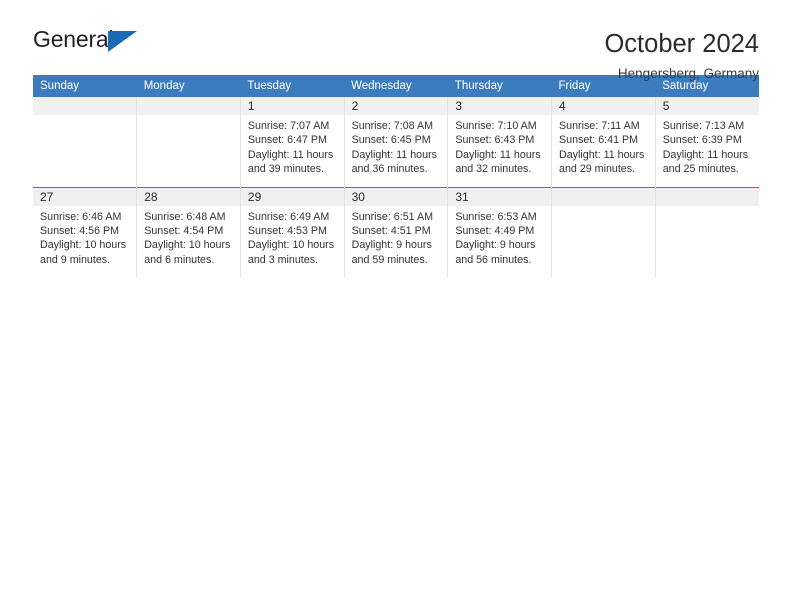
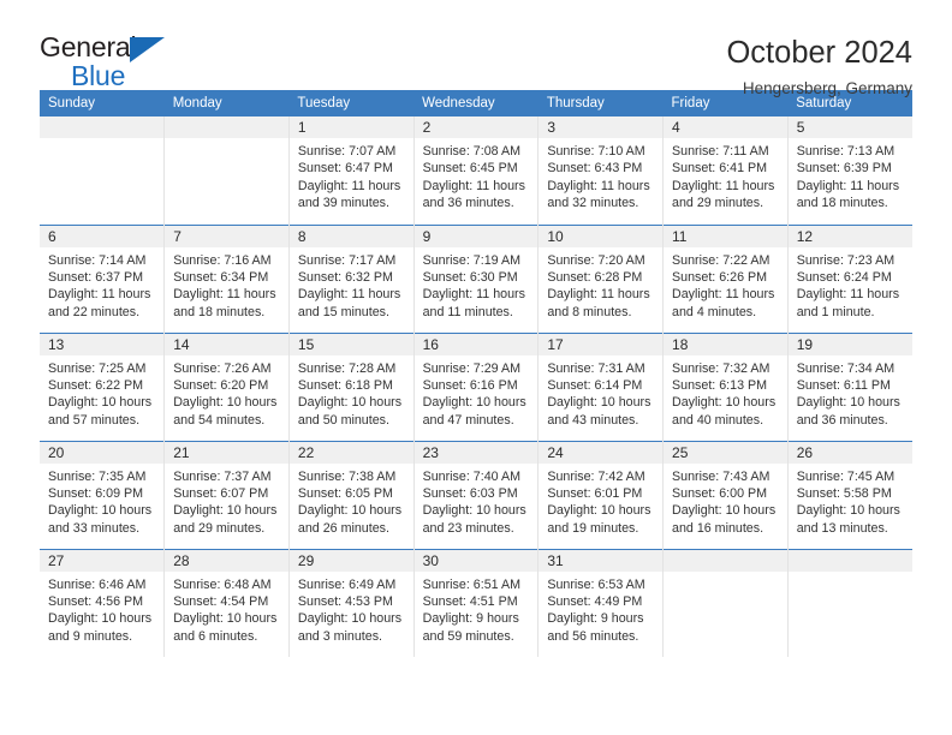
  General
+ Blue
  October 2024
  Hengersberg, Germany
  Sunday	Monday	Tuesday	Wednesday	Thursday	Friday	Saturday
- 		1 Sunrise: 7:07 AM Sunset: 6:47 PM Daylight: 11 hours and 39 minutes.	2 Sunrise: 7:08 AM Sunset: 6:45 PM Daylight: 11 hours and 36 minutes.	3 Sunrise: 7:10 AM Sunset: 6:43 PM Daylight: 11 hours and 32 minutes.	4 Sunrise: 7:11 AM Sunset: 6:41 PM Daylight: 11 hours and 29 minutes.	5 Sunrise: 7:13 AM Sunset: 6:39 PM Daylight: 11 hours and 25 minutes.
+ 		1 Sunrise: 7:07 AM Sunset: 6:47 PM Daylight: 11 hours and 39 minutes.	2 Sunrise: 7:08 AM Sunset: 6:45 PM Daylight: 11 hours and 36 minutes.	3 Sunrise: 7:10 AM Sunset: 6:43 PM Daylight: 11 hours and 32 minutes.	4 Sunrise: 7:11 AM Sunset: 6:41 PM Daylight: 11 hours and 29 minutes.	5 Sunrise: 7:13 AM Sunset: 6:39 PM Daylight: 11 hours and 18 minutes.
+ 6 Sunrise: 7:14 AM Sunset: 6:37 PM Daylight: 11 hours and 22 minutes.	7 Sunrise: 7:16 AM Sunset: 6:34 PM Daylight: 11 hours and 18 minutes.	8 Sunrise: 7:17 AM Sunset: 6:32 PM Daylight: 11 hours and 15 minutes.	9 Sunrise: 7:19 AM Sunset: 6:30 PM Daylight: 11 hours and 11 minutes.	10 Sunrise: 7:20 AM Sunset: 6:28 PM Daylight: 11 hours and 8 minutes.	11 Sunrise: 7:22 AM Sunset: 6:26 PM Daylight: 11 hours and 4 minutes.	12 Sunrise: 7:23 AM Sunset: 6:24 PM Daylight: 11 hours and 1 minute.
+ 13 Sunrise: 7:25 AM Sunset: 6:22 PM Daylight: 10 hours and 57 minutes.	14 Sunrise: 7:26 AM Sunset: 6:20 PM Daylight: 10 hours and 54 minutes.	15 Sunrise: 7:28 AM Sunset: 6:18 PM Daylight: 10 hours and 50 minutes.	16 Sunrise: 7:29 AM Sunset: 6:16 PM Daylight: 10 hours and 47 minutes.	17 Sunrise: 7:31 AM Sunset: 6:14 PM Daylight: 10 hours and 43 minutes.	18 Sunrise: 7:32 AM Sunset: 6:13 PM Daylight: 10 hours and 40 minutes.	19 Sunrise: 7:34 AM Sunset: 6:11 PM Daylight: 10 hours and 36 minutes.
+ 20 Sunrise: 7:35 AM Sunset: 6:09 PM Daylight: 10 hours and 33 minutes.	21 Sunrise: 7:37 AM Sunset: 6:07 PM Daylight: 10 hours and 29 minutes.	22 Sunrise: 7:38 AM Sunset: 6:05 PM Daylight: 10 hours and 26 minutes.	23 Sunrise: 7:40 AM Sunset: 6:03 PM Daylight: 10 hours and 23 minutes.	24 Sunrise: 7:42 AM Sunset: 6:01 PM Daylight: 10 hours and 19 minutes.	25 Sunrise: 7:43 AM Sunset: 6:00 PM Daylight: 10 hours and 16 minutes.	26 Sunrise: 7:45 AM Sunset: 5:58 PM Daylight: 10 hours and 13 minutes.
  27 Sunrise: 6:46 AM Sunset: 4:56 PM Daylight: 10 hours and 9 minutes.	28 Sunrise: 6:48 AM Sunset: 4:54 PM Daylight: 10 hours and 6 minutes.	29 Sunrise: 6:49 AM Sunset: 4:53 PM Daylight: 10 hours and 3 minutes.	30 Sunrise: 6:51 AM Sunset: 4:51 PM Daylight: 9 hours and 59 minutes.	31 Sunrise: 6:53 AM Sunset: 4:49 PM Daylight: 9 hours and 56 minutes.
